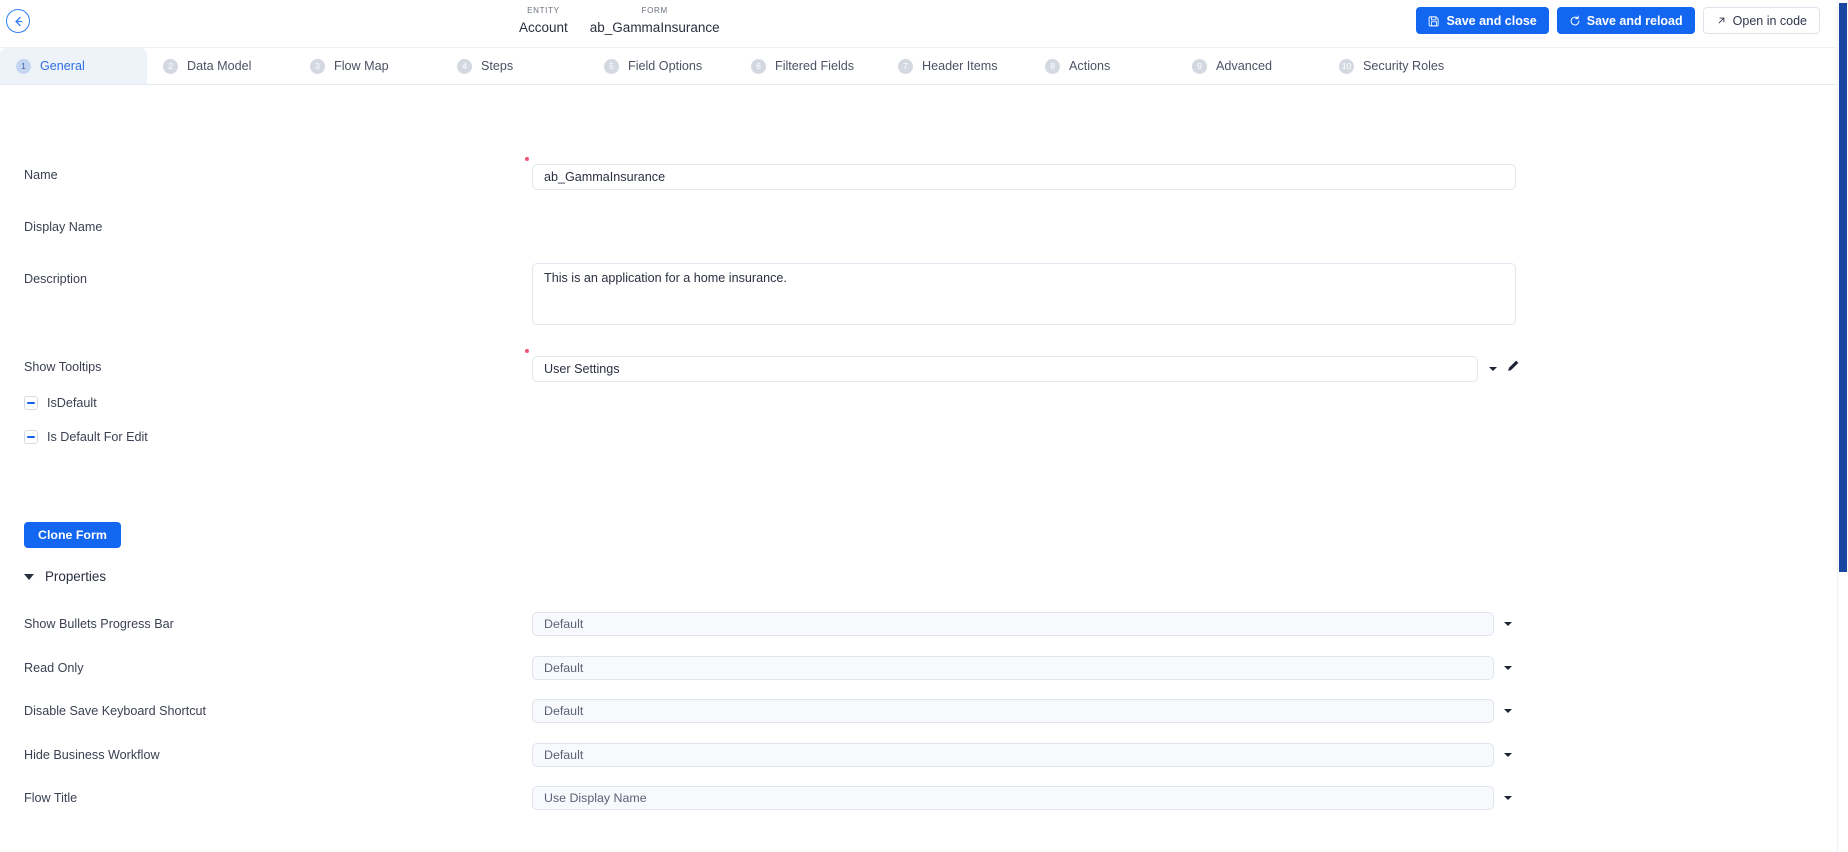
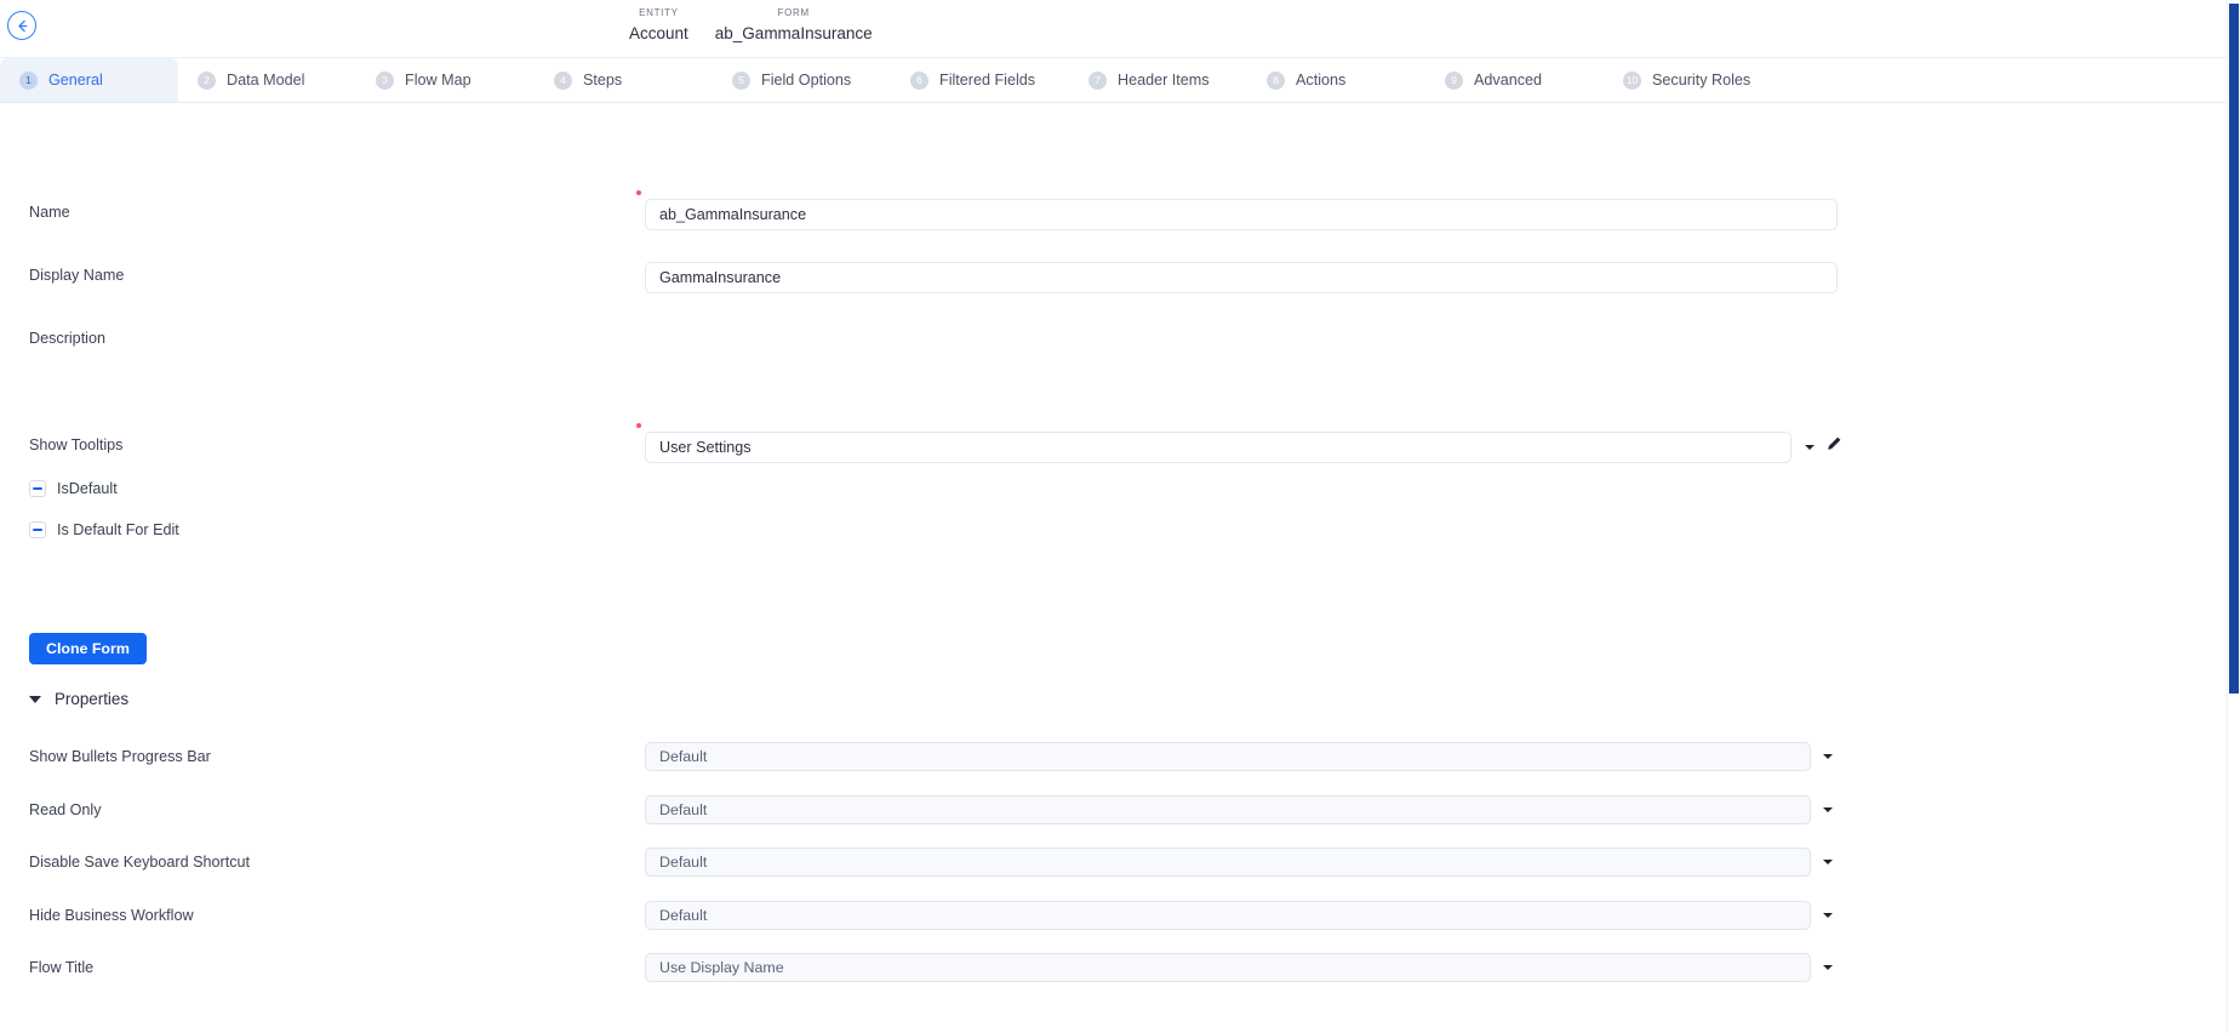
  ENTITY
  Account
  FORM
  ab_GammaInsurance
- Save and close
- Save and reload
- Open in code
  1
  General
  2
  Data Model
  3
  Flow Map
  4
  Steps
  5
  Field Options
  6
  Filtered Fields
  7
  Header Items
  8
  Actions
  9
  Advanced
  10
  Security Roles
  Name
  ab_GammaInsurance
  Display Name
+ GammaInsurance
  Description
- This is an application for a home insurance.
  Show Tooltips
  User Settings
  IsDefault
  Is Default For Edit
  Clone Form
  Properties
  Show Bullets Progress Bar
  Default
  Read Only
  Default
  Disable Save Keyboard Shortcut
  Default
  Hide Business Workflow
  Default
  Flow Title
  Use Display Name
